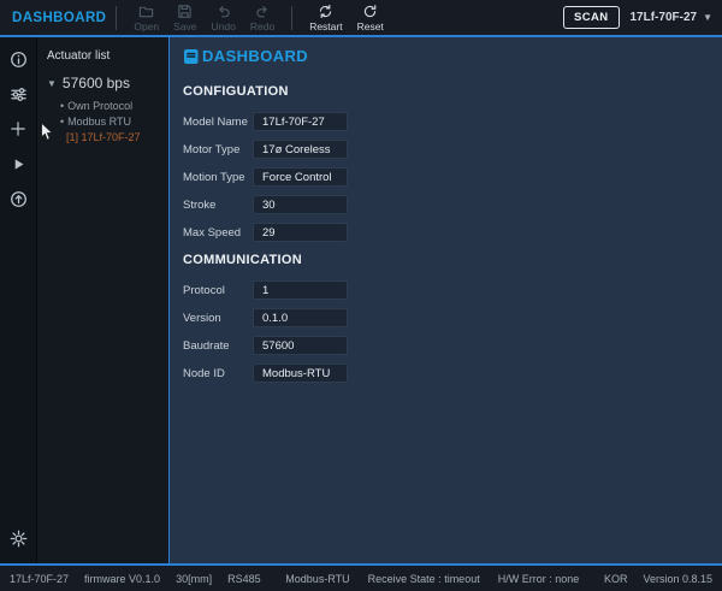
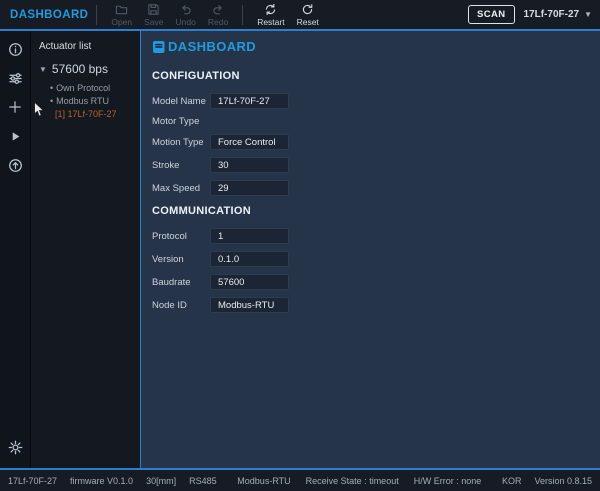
  DASHBOARD
  Open
  Save
  Undo
  Redo
  Restart
  Reset
  SCAN
  17Lf-70F-27
  ▼
  Actuator list
  ▼
  57600 bps
  • Own Protocol
  • Modbus RTU
  [1] 17Lf-70F-27
  DASHBOARD
  CONFIGUATION
  Model Name
  17Lf-70F-27
  Motor Type
- 17ø Coreless
  Motion Type
  Force Control
  Stroke
  30
  Max Speed
  29
  COMMUNICATION
  Protocol
  1
  Version
  0.1.0
  Baudrate
  57600
  Node ID
  Modbus-RTU
  17Lf-70F-27
  firmware V0.1.0
  30[mm]
  RS485
  Modbus-RTU
  Receive State : timeout
  H/W Error : none
  KOR
  Version 0.8.15
